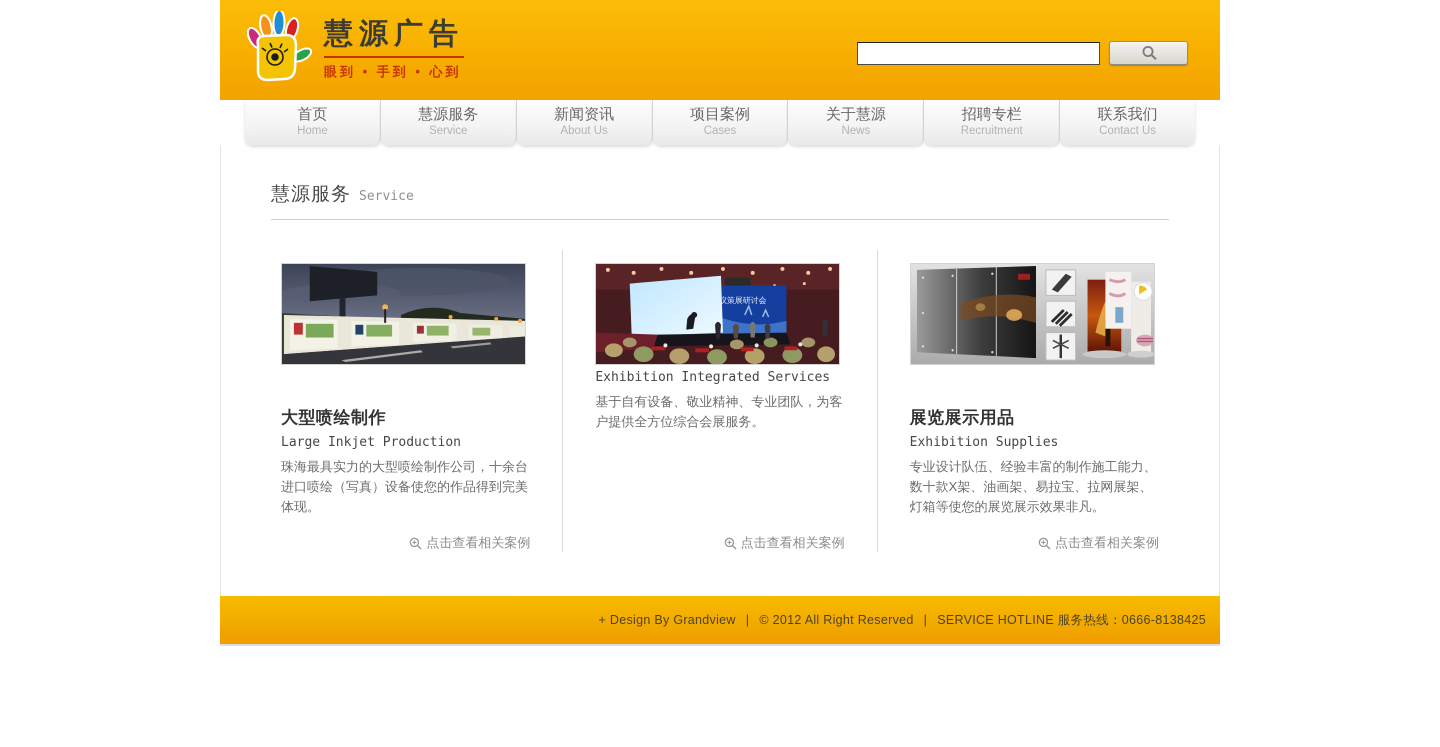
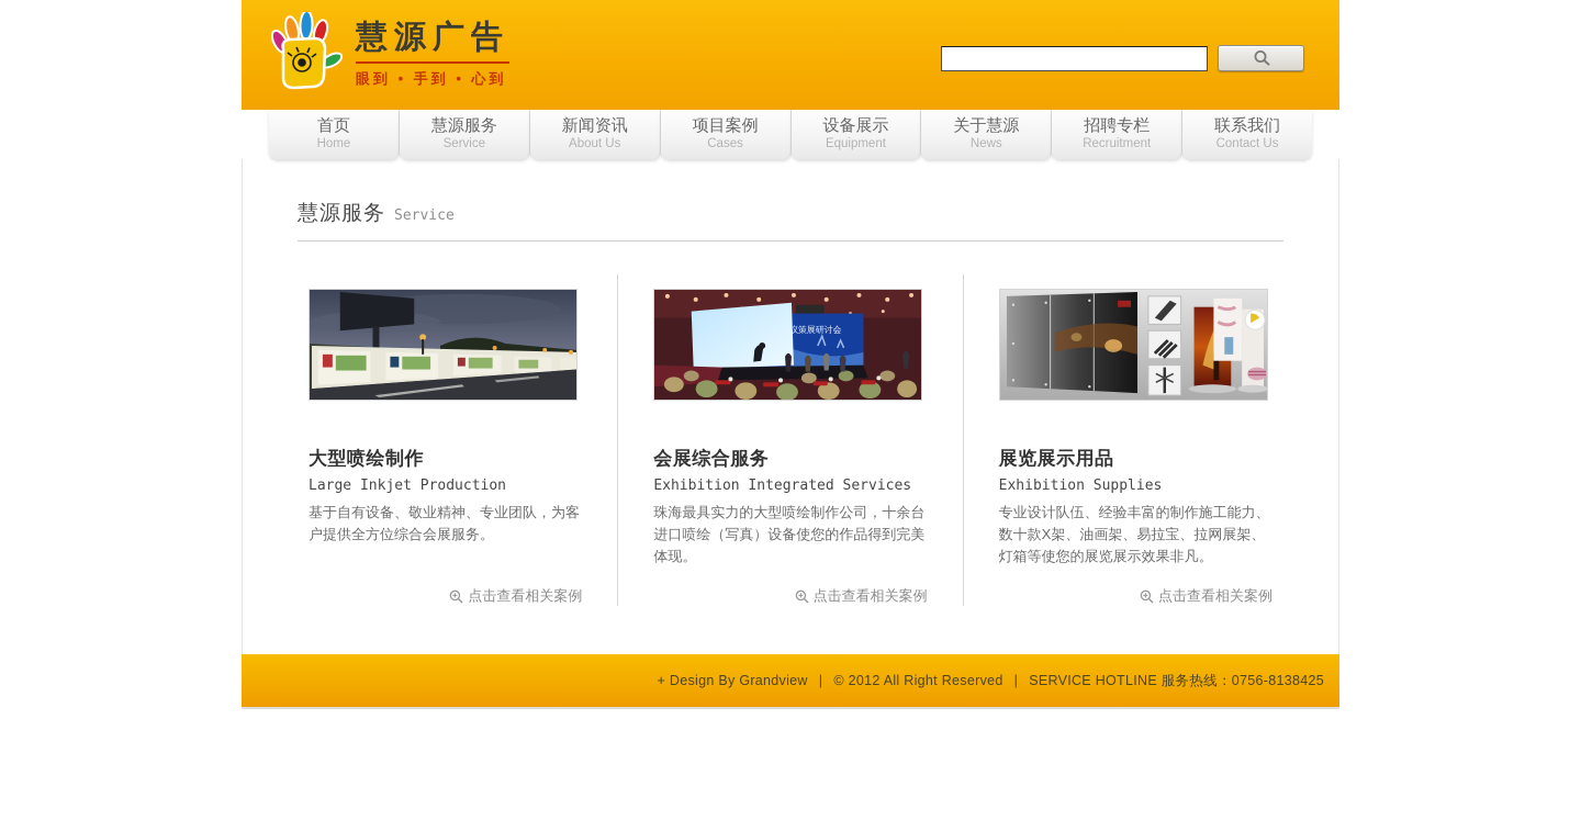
  慧源广告
  眼到 • 手到 • 心到
  首页
  Home
  慧源服务
  Service
  新闻资讯
  About Us
  项目案例
  Cases
+ 设备展示
+ Equipment
  关于慧源
  News
  招聘专栏
  Recruitment
  联系我们
  Contact Us
  慧源服务
  Service
  大型喷绘制作
  Large Inkjet Production
- 珠海最具实力的大型喷绘制作公司，十余台进口喷绘（写真）设备使您的作品得到完美体现。
+ 基于自有设备、敬业精神、专业团队，为客户提供全方位综合会展服务。
  点击查看相关案例
+ 会展综合服务
  Exhibition Integrated Services
- 基于自有设备、敬业精神、专业团队，为客户提供全方位综合会展服务。
+ 珠海最具实力的大型喷绘制作公司，十余台进口喷绘（写真）设备使您的作品得到完美体现。
  点击查看相关案例
  展览展示用品
  Exhibition Supplies
  专业设计队伍、经验丰富的制作施工能力、数十款X架、油画架、易拉宝、拉网展架、灯箱等使您的展览展示效果非凡。
  点击查看相关案例
  + Design By Grandview
  |
  © 2012 All Right Reserved
  |
- SERVICE HOTLINE 服务热线：0666-8138425
+ SERVICE HOTLINE 服务热线：0756-8138425
